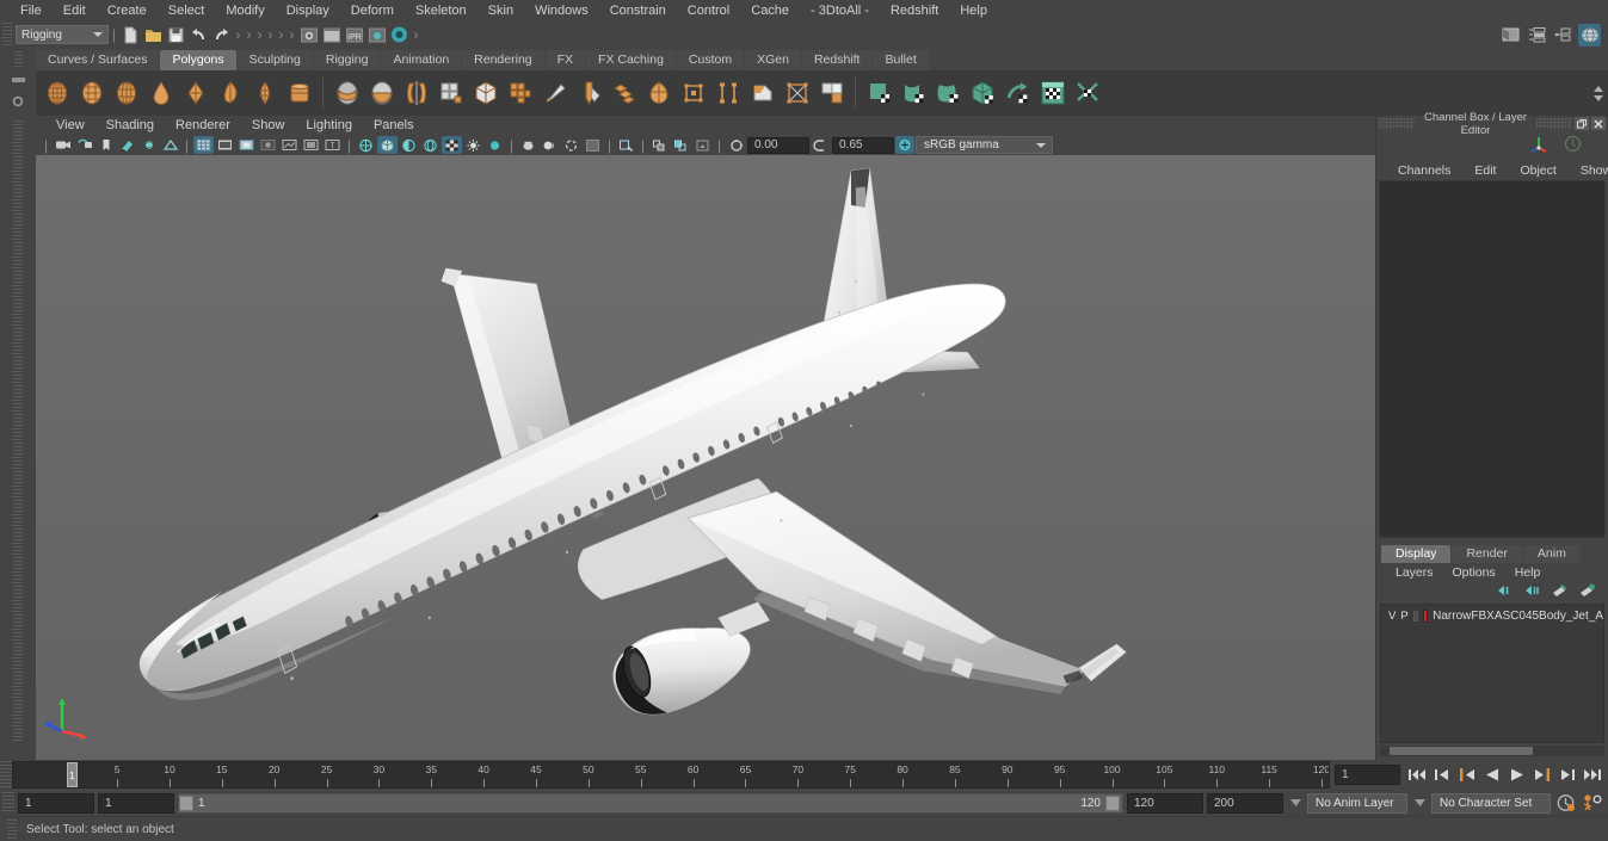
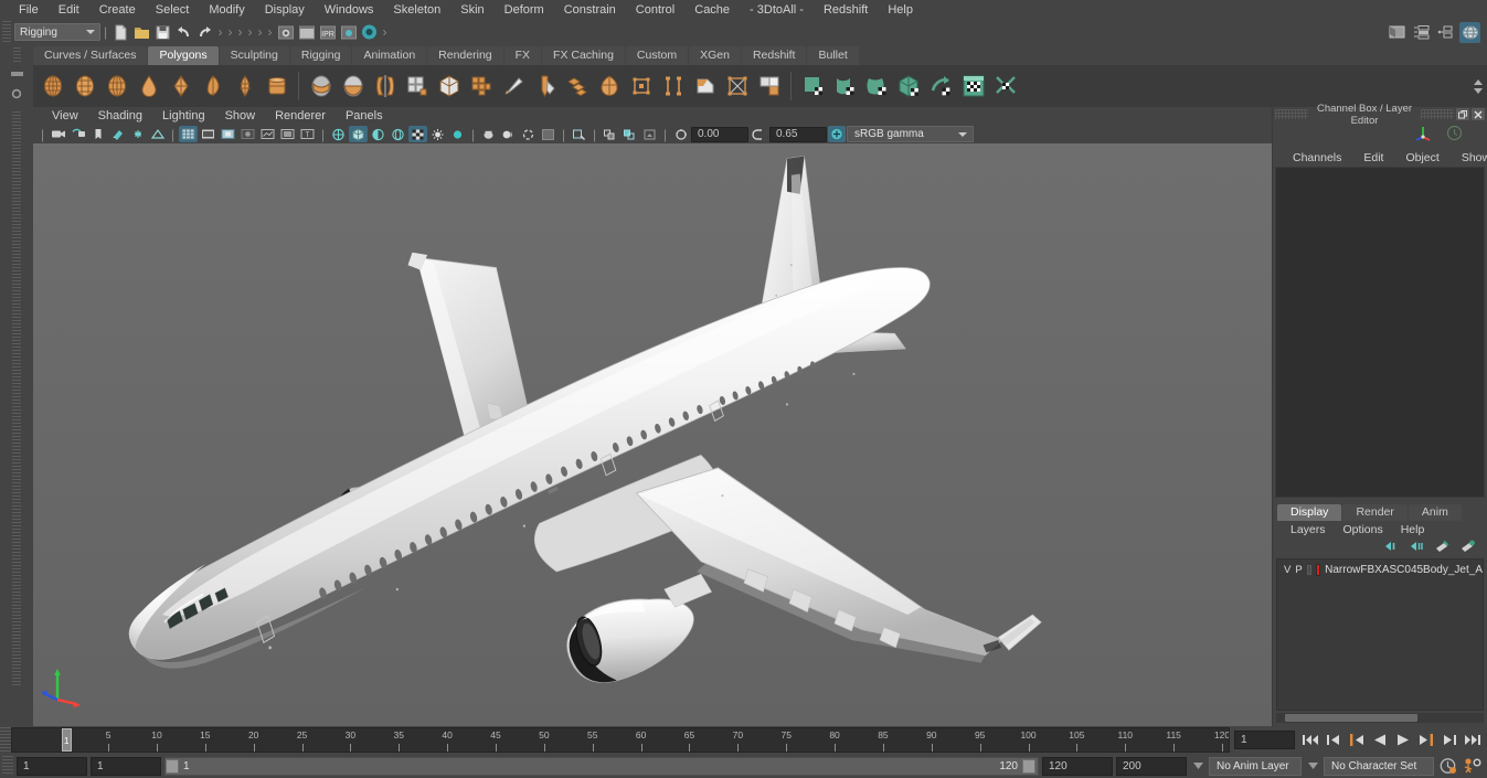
  File
  Edit
  Create
  Select
  Modify
  Display
- Deform
+ Windows
  Skeleton
  Skin
- Windows
+ Deform
  Constrain
  Control
  Cache
  - 3DtoAll -
  Redshift
  Help
  Rigging
  |
  ›
  ›
  ›
  ›
  ›
  ›
  ›
  Curves / Surfaces
  Polygons
  Sculpting
  Rigging
  Animation
  Rendering
  FX
  FX Caching
  Custom
  XGen
  Redshift
  Bullet
  View
  Shading
- Renderer
+ Lighting
  Show
- Lighting
+ Renderer
  Panels
  |
  |
  |
  |
  |
  |
  |
  0.00
  0.65
  sRGB gamma
  Channel Box / Layer Editor
  Channels
  Edit
  Object
  Show
  Display
  Render
  Anim
  Layers
  Options
  Help
  V
  P
  NarrowFBXASC045Body_Jet_A
  1
  5
  10
  15
  20
  25
  30
  35
  40
  45
  50
  55
  60
  65
  70
  75
  80
  85
  90
  95
  100
  105
  110
  115
  120
  1
  1
  1
  1
  120
  120
  200
  No Anim Layer
  No Character Set
- Select Tool: select an object
